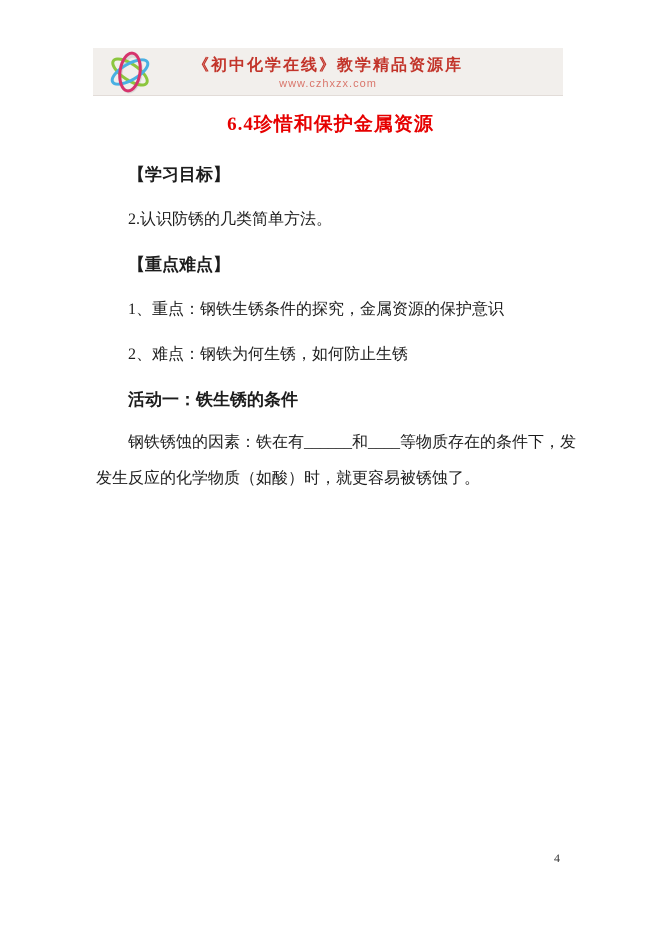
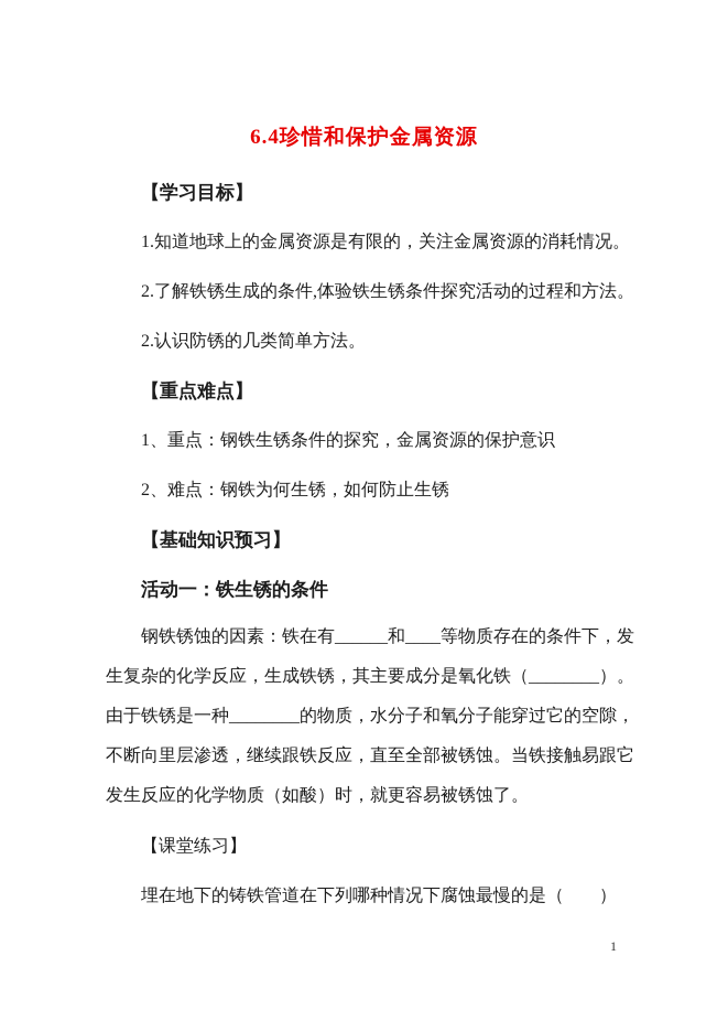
- 《初中化学在线》教学精品资源库
- www.czhxzx.com
  6.4珍惜和保护金属资源
  【学习目标】
+ 1.知道地球上的金属资源是有限的，关注金属资源的消耗情况。
+ 2.了解铁锈生成的条件,体验铁生锈条件探究活动的过程和方法。
  2.认识防锈的几类简单方法。
  【重点难点】
  1、重点：钢铁生锈条件的探究，金属资源的保护意识
  2、难点：钢铁为何生锈，如何防止生锈
+ 【基础知识预习】
  活动一：铁生锈的条件
  钢铁锈蚀的因素：铁在有______和____等物质存在的条件下，发
+ 生复杂的化学反应，生成铁锈，其主要成分是氧化铁（________）。
+ 由于铁锈是一种________的物质，水分子和氧分子能穿过它的空隙，
+ 不断向里层渗透，继续跟铁反应，直至全部被锈蚀。当铁接触易跟它
  发生反应的化学物质（如酸）时，就更容易被锈蚀了。
+ 【课堂练习】
+ 埋在地下的铸铁管道在下列哪种情况下腐蚀最慢的是（ ）
- 4
+ 1
